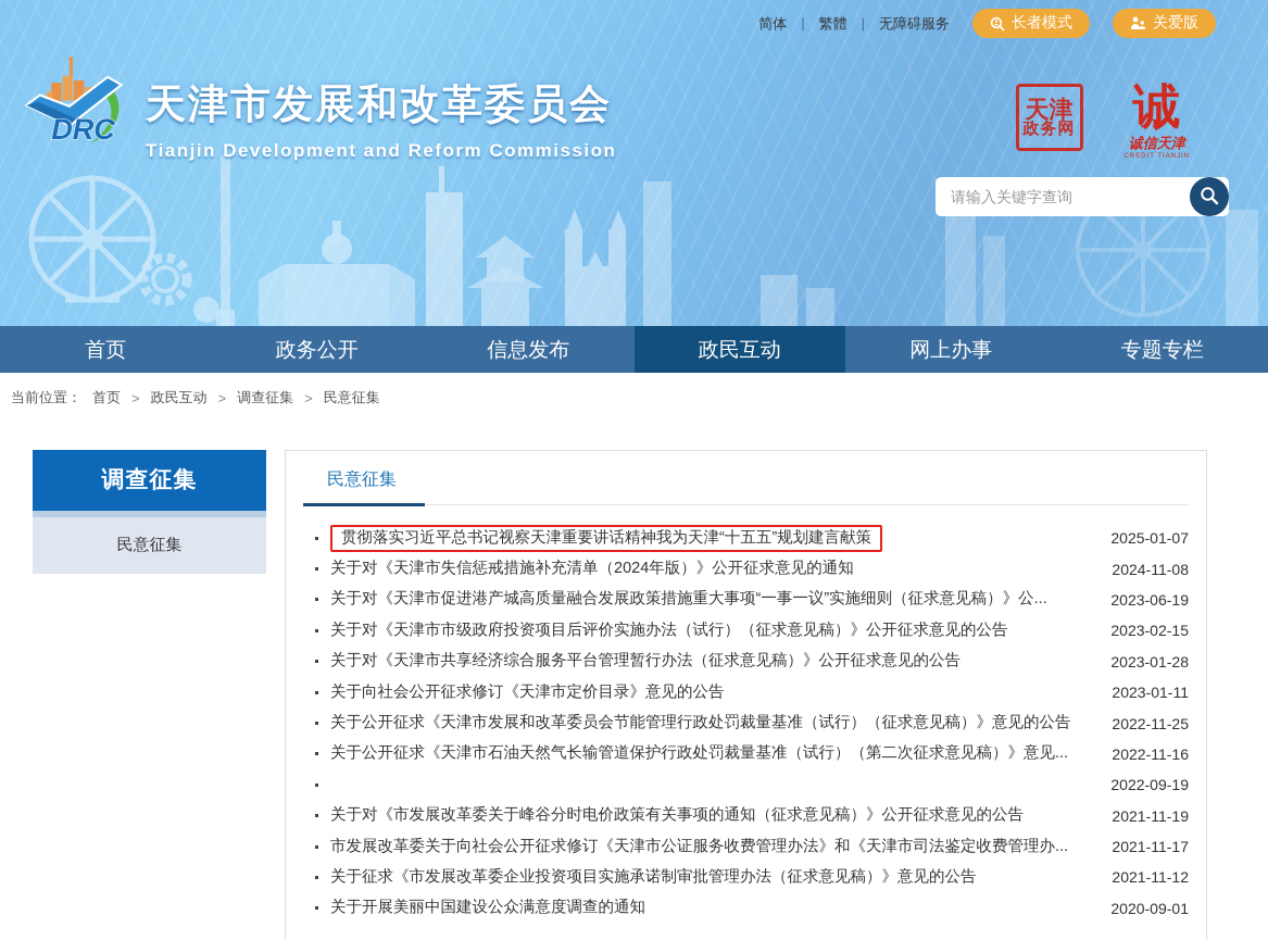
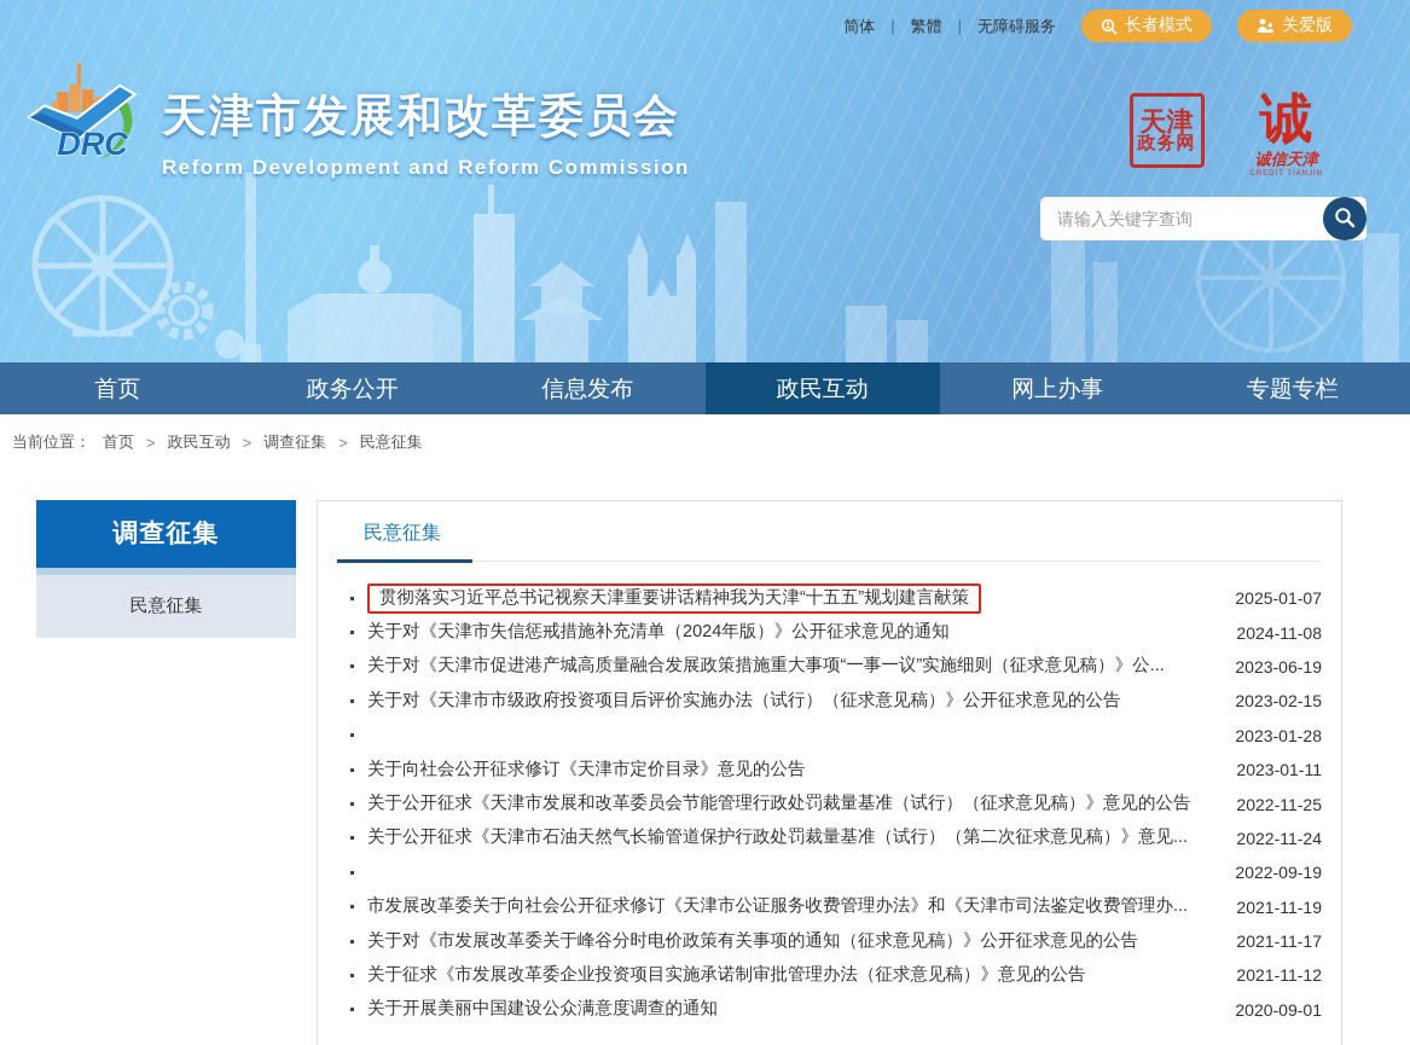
  简体
  |
  繁體
  |
  无障碍服务
  长者模式
  关爱版
  DRC
  天津市发展和改革委员会
- Tianjin Development and Reform Commission
+ Reform Development and Reform Commission
  天津
  政务网
  诚
  诚信天津
  请输入关键字查询
  首页
  政务公开
  信息发布
  政民互动
  网上办事
  专题专栏
  当前位置：
  首页
  >
  政民互动
  >
  调查征集
  >
  民意征集
  调查征集
  民意征集
  民意征集
  贯彻落实习近平总书记视察天津重要讲话精神我为天津“十五五”规划建言献策
  2025-01-07
  关于对《天津市失信惩戒措施补充清单（2024年版）》公开征求意见的通知
  2024-11-08
  关于对《天津市促进港产城高质量融合发展政策措施重大事项“一事一议”实施细则（征求意见稿）》公...
  2023-06-19
  关于对《天津市市级政府投资项目后评价实施办法（试行）（征求意见稿）》公开征求意见的公告
  2023-02-15
- 关于对《天津市共享经济综合服务平台管理暂行办法（征求意见稿）》公开征求意见的公告
  2023-01-28
  关于向社会公开征求修订《天津市定价目录》意见的公告
  2023-01-11
  关于公开征求《天津市发展和改革委员会节能管理行政处罚裁量基准（试行）（征求意见稿）》意见的公告
  2022-11-25
  关于公开征求《天津市石油天然气长输管道保护行政处罚裁量基准（试行）（第二次征求意见稿）》意见...
- 2022-11-16
+ 2022-11-24
  2022-09-19
- 关于对《市发展改革委关于峰谷分时电价政策有关事项的通知（征求意见稿）》公开征求意见的公告
+ 市发展改革委关于向社会公开征求修订《天津市公证服务收费管理办法》和《天津市司法鉴定收费管理办...
  2021-11-19
- 市发展改革委关于向社会公开征求修订《天津市公证服务收费管理办法》和《天津市司法鉴定收费管理办...
+ 关于对《市发展改革委关于峰谷分时电价政策有关事项的通知（征求意见稿）》公开征求意见的公告
  2021-11-17
  关于征求《市发展改革委企业投资项目实施承诺制审批管理办法（征求意见稿）》意见的公告
  2021-11-12
  关于开展美丽中国建设公众满意度调查的通知
  2020-09-01
